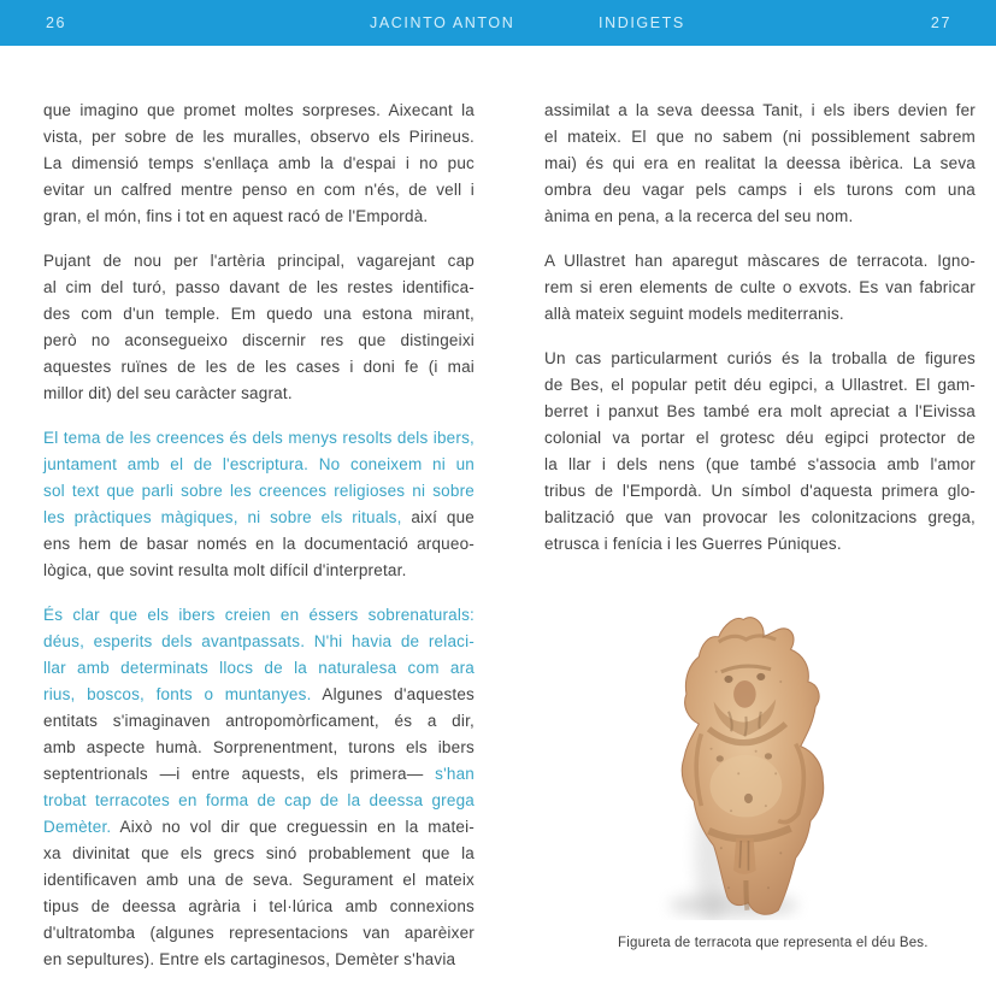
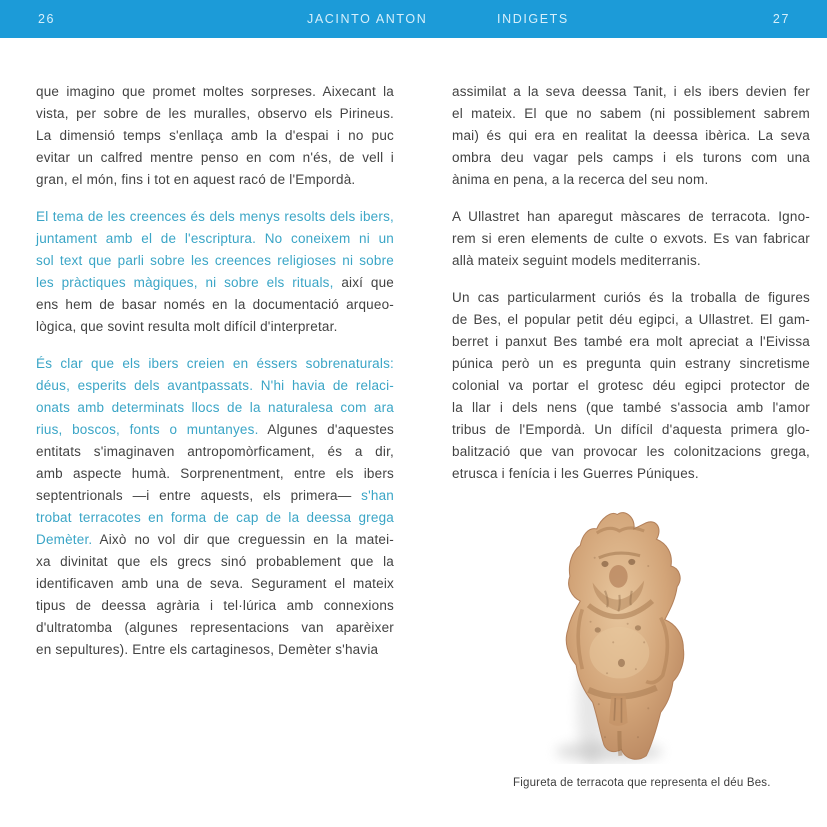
  26
  JACINTO ANTON
  INDIGETS
  27
  que imagino que promet moltes sorpreses. Aixecant la
  vista, per sobre de les muralles, observo els Pirineus.
  La dimensió temps s'enllaça amb la d'espai i no puc
  evitar un calfred mentre penso en com n'és, de vell i
  gran, el món, fins i tot en aquest racó de l'Empordà.
- Pujant de nou per l'artèria principal, vagarejant cap
- al cim del turó, passo davant de les restes identifica-
- des com d'un temple. Em quedo una estona mirant,
- però no aconsegueixo discernir res que distingeixi
- aquestes ruïnes de les de les cases i doni fe (i mai
- millor dit) del seu caràcter sagrat.
  El tema de les creences és dels menys resolts dels ibers,
  juntament amb el de l'escriptura. No coneixem ni un
  sol text que parli sobre les creences religioses ni sobre
  les pràctiques màgiques, ni sobre els rituals, així que
  ens hem de basar només en la documentació arqueo-
  lògica, que sovint resulta molt difícil d'interpretar.
  És clar que els ibers creien en éssers sobrenaturals:
  déus, esperits dels avantpassats. N'hi havia de relaci-
- llar amb determinats llocs de la naturalesa com ara
+ onats amb determinats llocs de la naturalesa com ara
  rius, boscos, fonts o muntanyes. Algunes d'aquestes
  entitats s'imaginaven antropomòrficament, és a dir,
- amb aspecte humà. Sorprenentment, turons els ibers
+ amb aspecte humà. Sorprenentment, entre els ibers
  septentrionals —i entre aquests, els primera— s'han
  trobat terracotes en forma de cap de la deessa grega
  Demèter. Això no vol dir que creguessin en la matei-
  xa divinitat que els grecs sinó probablement que la
  identificaven amb una de seva. Segurament el mateix
  tipus de deessa agrària i tel·lúrica amb connexions
  d'ultratomba (algunes representacions van aparèixer
  en sepultures). Entre els cartaginesos, Demèter s'havia
  assimilat a la seva deessa Tanit, i els ibers devien fer
  el mateix. El que no sabem (ni possiblement sabrem
  mai) és qui era en realitat la deessa ibèrica. La seva
  ombra deu vagar pels camps i els turons com una
  ànima en pena, a la recerca del seu nom.
  A Ullastret han aparegut màscares de terracota. Igno-
  rem si eren elements de culte o exvots. Es van fabricar
  allà mateix seguint models mediterranis.
  Un cas particularment curiós és la troballa de figures
  de Bes, el popular petit déu egipci, a Ullastret. El gam-
  berret i panxut Bes també era molt apreciat a l'Eivissa
+ púnica però un es pregunta quin estrany sincretisme
  colonial va portar el grotesc déu egipci protector de
  la llar i dels nens (que també s'associa amb l'amor
- tribus de l'Empordà. Un símbol d'aquesta primera glo-
+ tribus de l'Empordà. Un difícil d'aquesta primera glo-
  balització que van provocar les colonitzacions grega,
  etrusca i fenícia i les Guerres Púniques.
  Figureta de terracota que representa el déu Bes.
